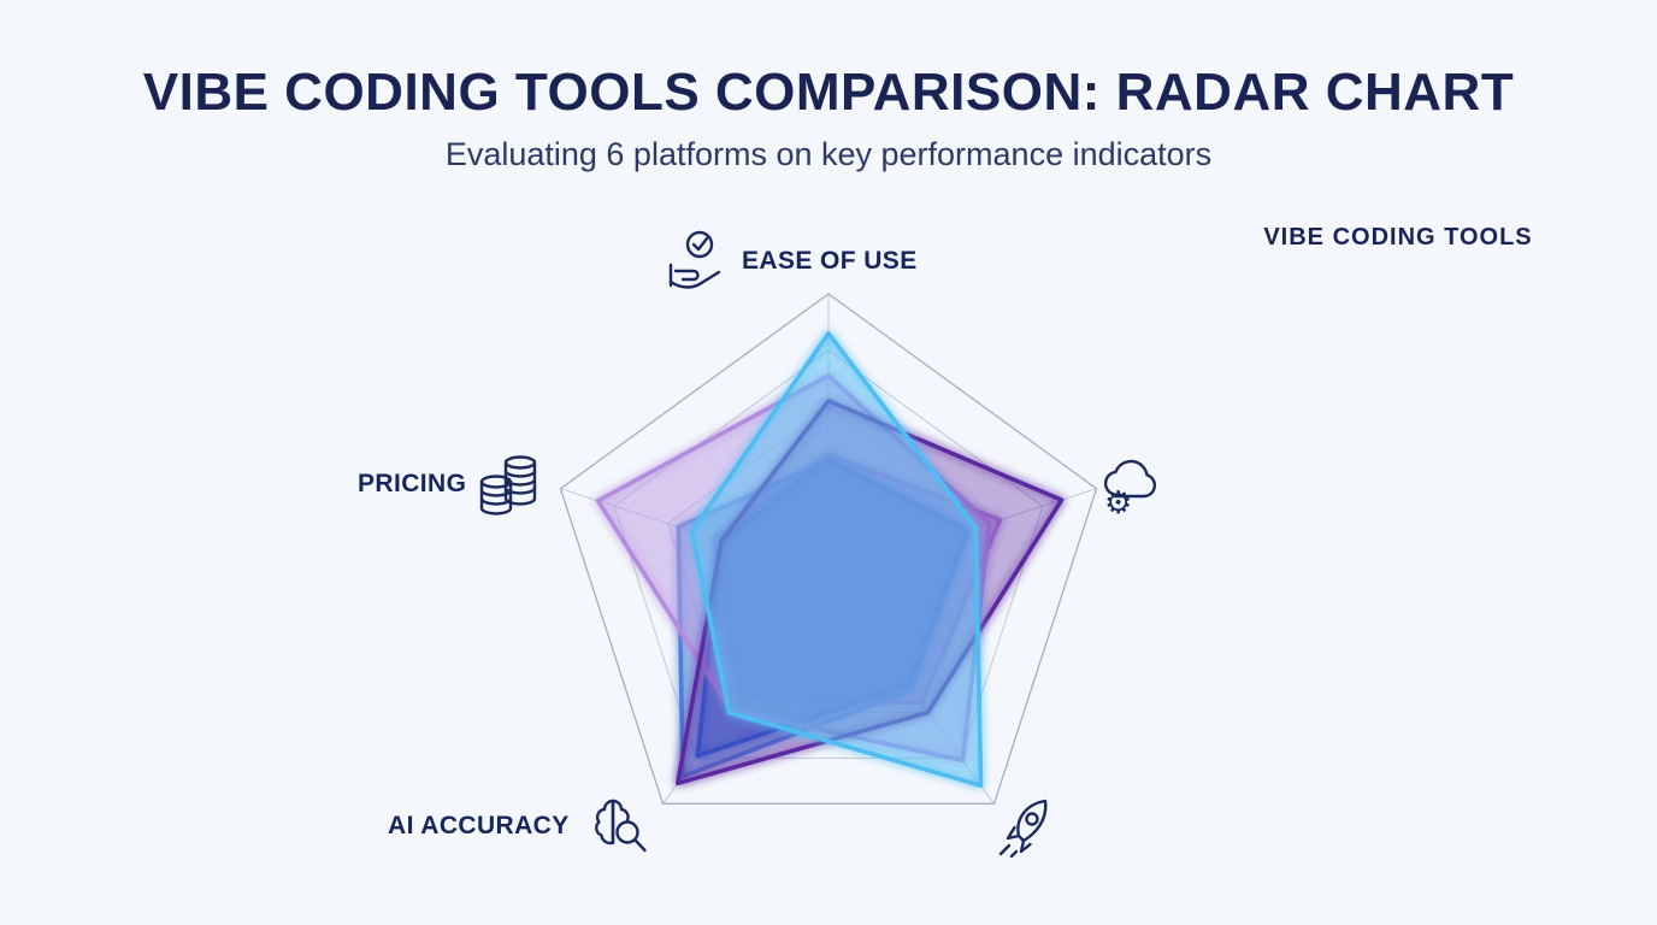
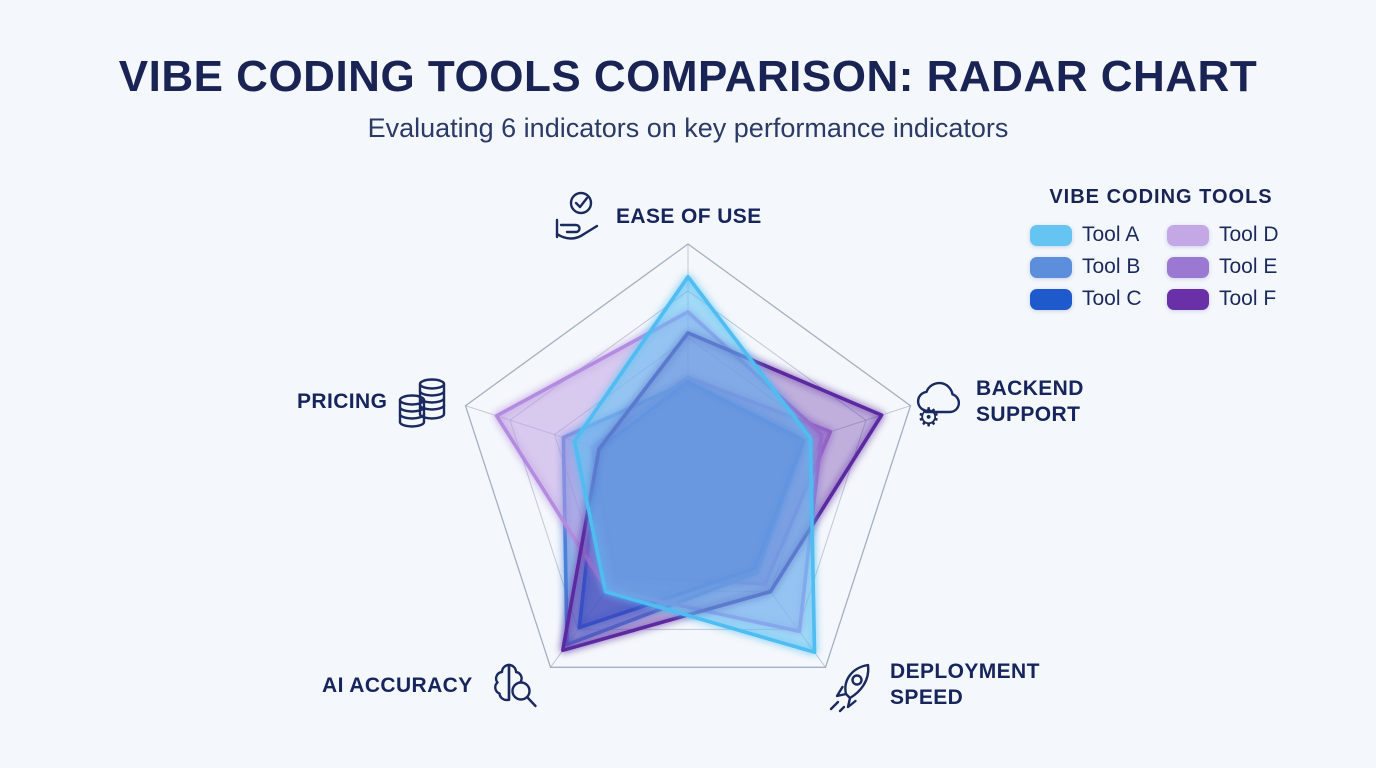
  VIBE CODING TOOLS COMPARISON: RADAR CHART
- Evaluating 6 platforms on key performance indicators
+ Evaluating 6 indicators on key performance indicators
  EASE OF USE
  ⚙
+ BACKEND
+ SUPPORT
+ DEPLOYMENT
+ SPEED
  AI ACCURACY
  PRICING
  VIBE CODING TOOLS
+ Tool A
+ Tool B
+ Tool C
+ Tool D
+ Tool E
+ Tool F
